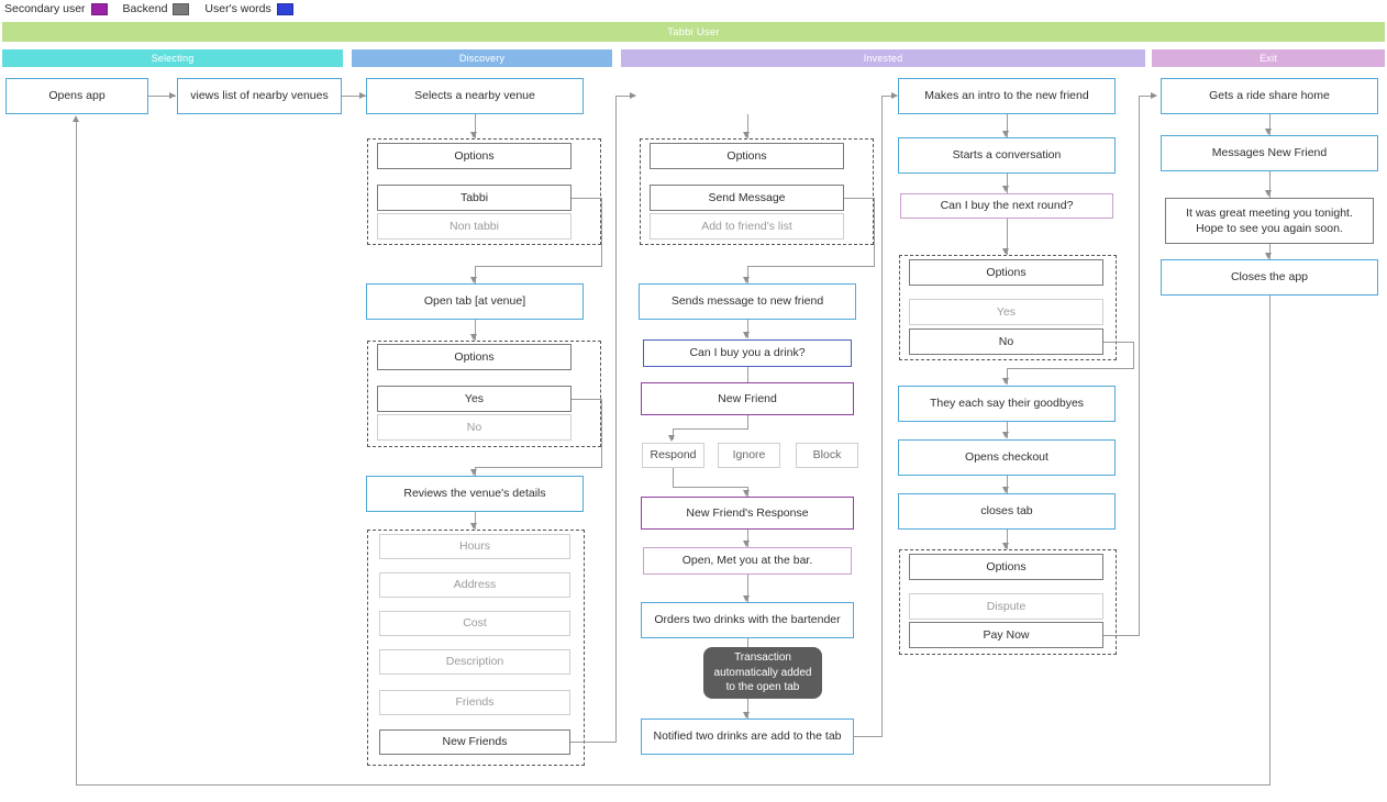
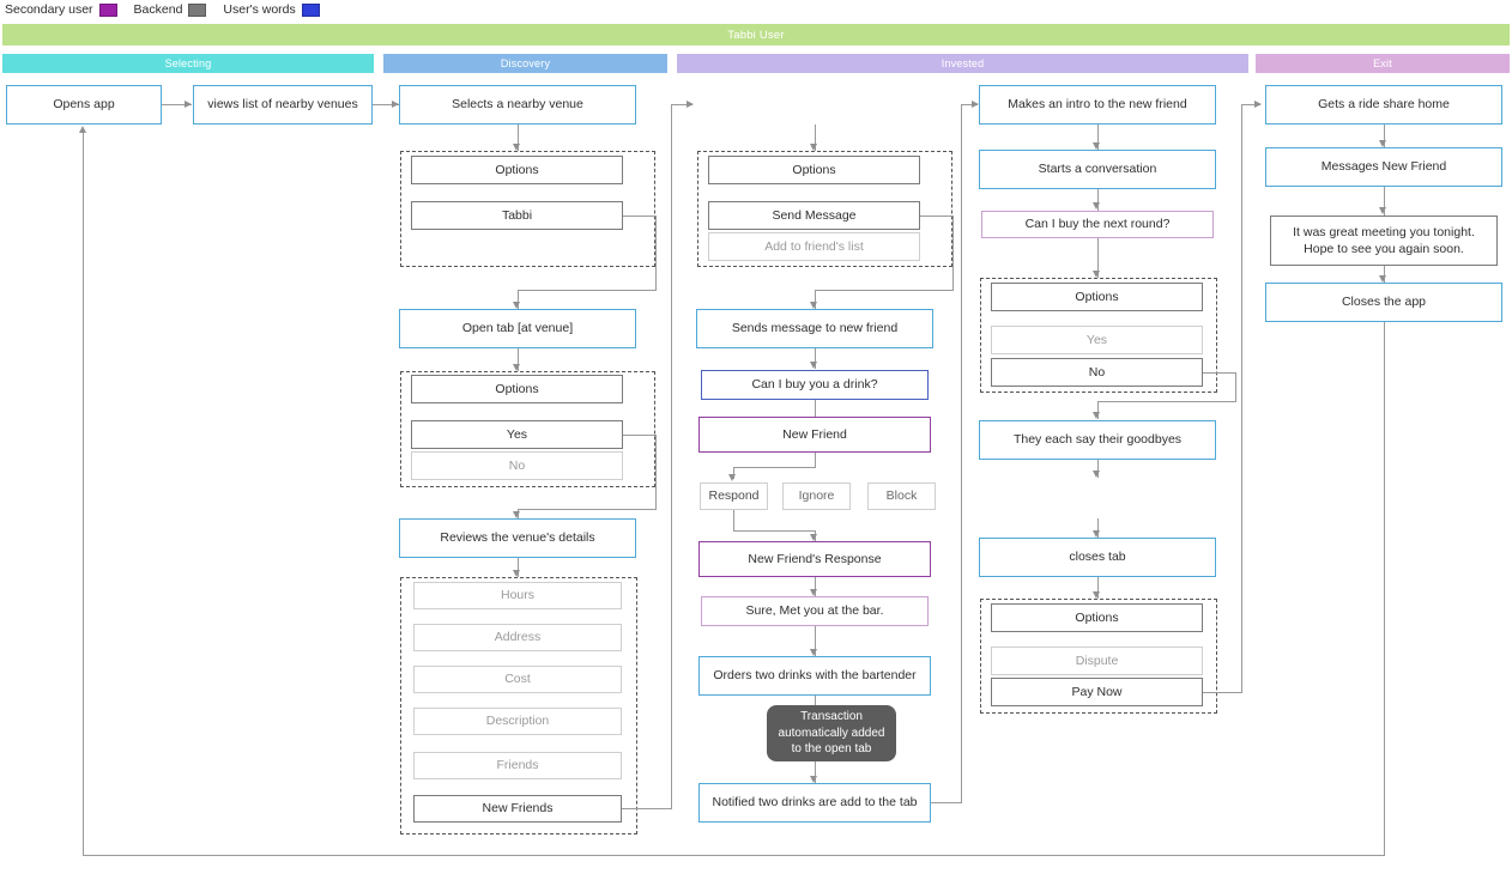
  Secondary user
  Backend
  User's words
  Tabbi User
  Selecting
  Discovery
  Invested
  Exit
  Opens app
  views list of nearby venues
  Selects a nearby venue
  Options
  Tabbi
- Non tabbi
  Open tab [at venue]
  Options
  Yes
  No
  Reviews the venue's details
  Hours
  Address
  Cost
  Description
  Friends
  New Friends
  Options
  Send Message
  Add to friend's list
  Sends message to new friend
  Can I buy you a drink?
  New Friend
  Respond
  Ignore
  Block
  New Friend's Response
- Open, Met you at the bar.
+ Sure, Met you at the bar.
  Orders two drinks with the bartender
  Transaction automatically added to the open tab
  Notified two drinks are add to the tab
  Makes an intro to the new friend
  Starts a conversation
  Can I buy the next round?
  Options
  Yes
  No
  They each say their goodbyes
- Opens checkout
  closes tab
  Options
  Dispute
  Pay Now
  Gets a ride share home
  Messages New Friend
  It was great meeting you tonight. Hope to see you again soon.
  Closes the app
